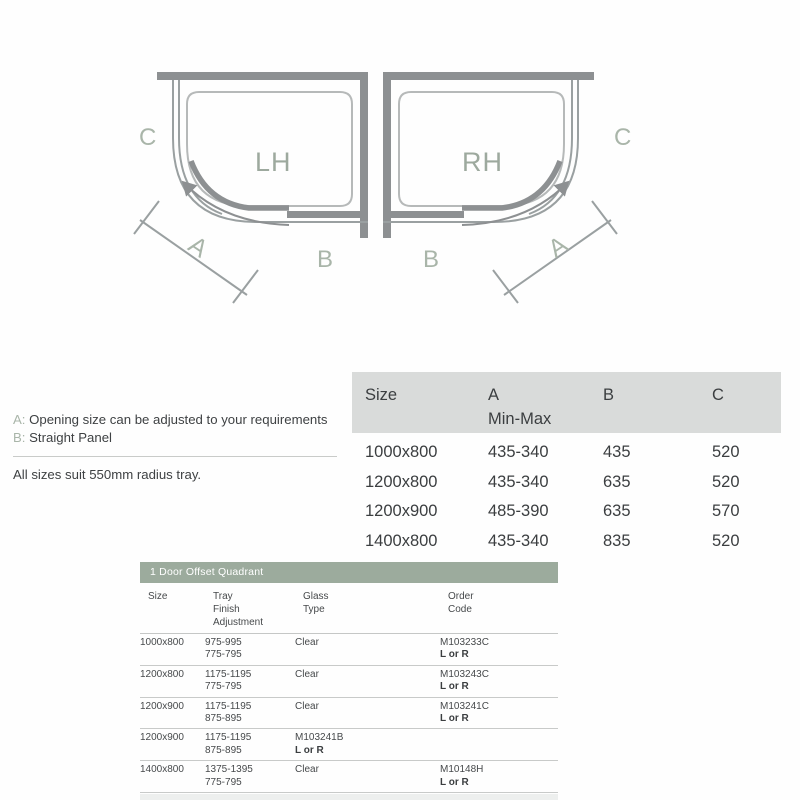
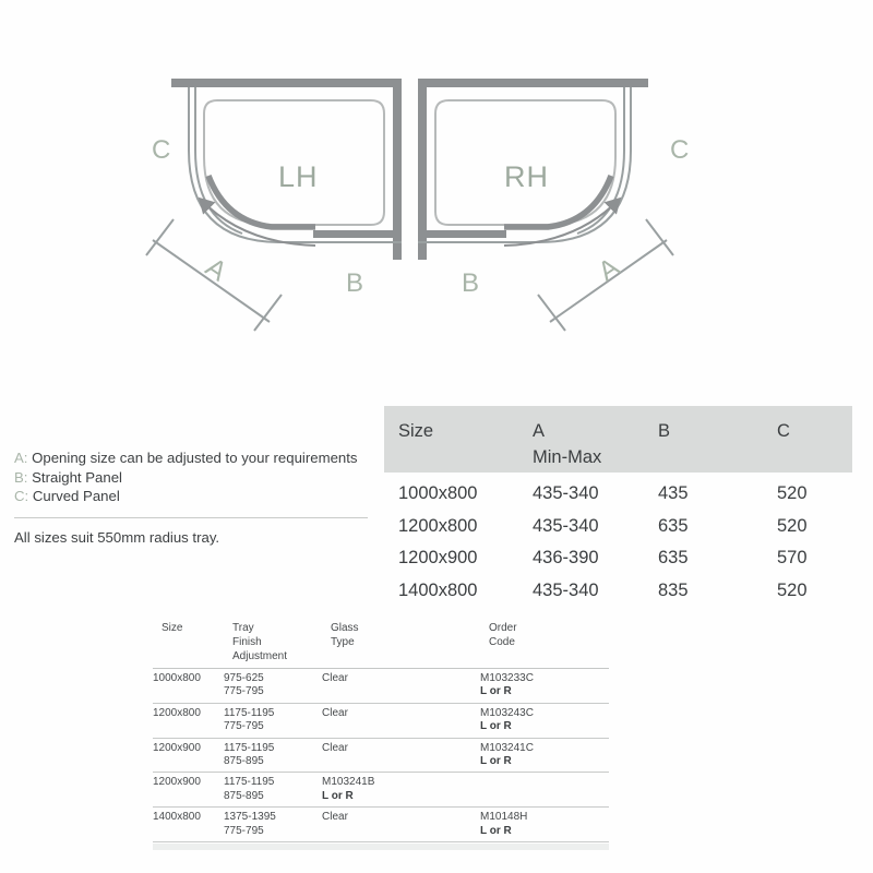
  C
  LH
  B
  C
  RH
  B
  A: Opening size can be adjusted to your requirements
  B: Straight Panel
+ C: Curved Panel
  All sizes suit 550mm radius tray.
  Size
  A
  Min-Max
  B
  C
  1000x800
  435-340
  435
  520
  1200x800
  435-340
  635
  520
  1200x900
- 485-390
+ 436-390
  635
  570
  1400x800
  435-340
  835
  520
- 1 Door Offset Quadrant
  Size
  Tray
  Finish
  Adjustment
  Glass
  Type
  Order
  Code
  1000x800
- 975-995
+ 975-625
  775-795
  Clear
  M103233C
  L or R
  1200x800
  1175-1195
  775-795
  Clear
  M103243C
  L or R
  1200x900
  1175-1195
  875-895
  Clear
  M103241C
  L or R
  1200x900
  1175-1195
  875-895
  M103241B
  L or R
  1400x800
  1375-1395
  775-795
  Clear
  M10148H
  L or R
